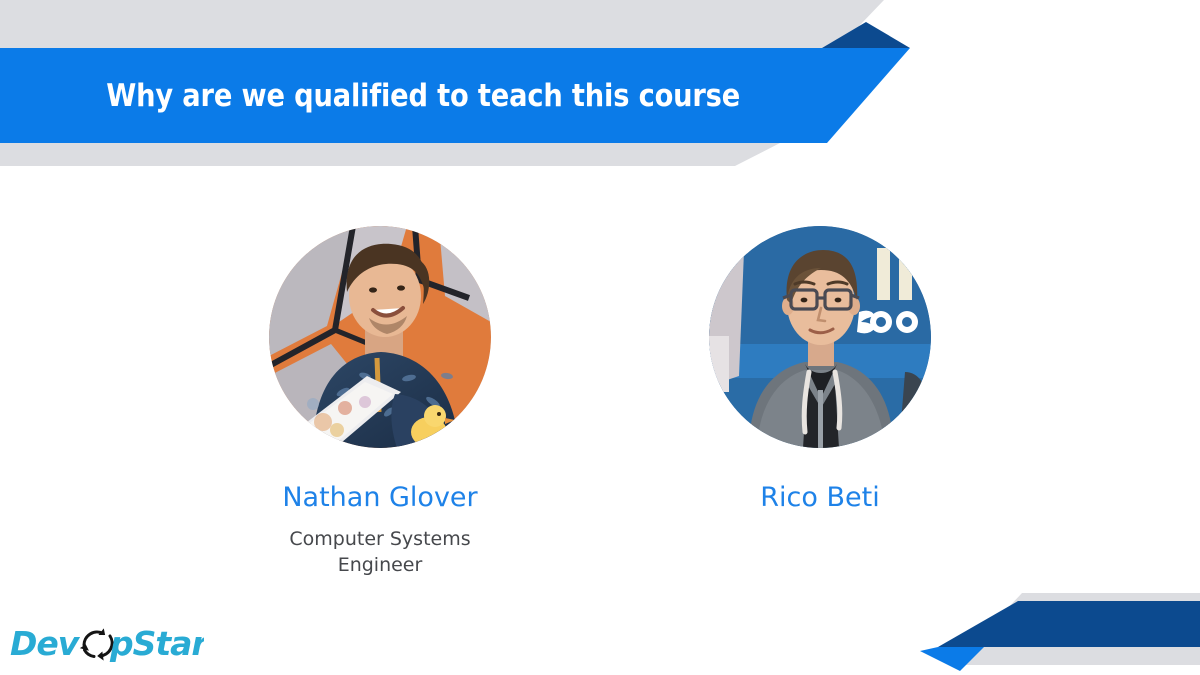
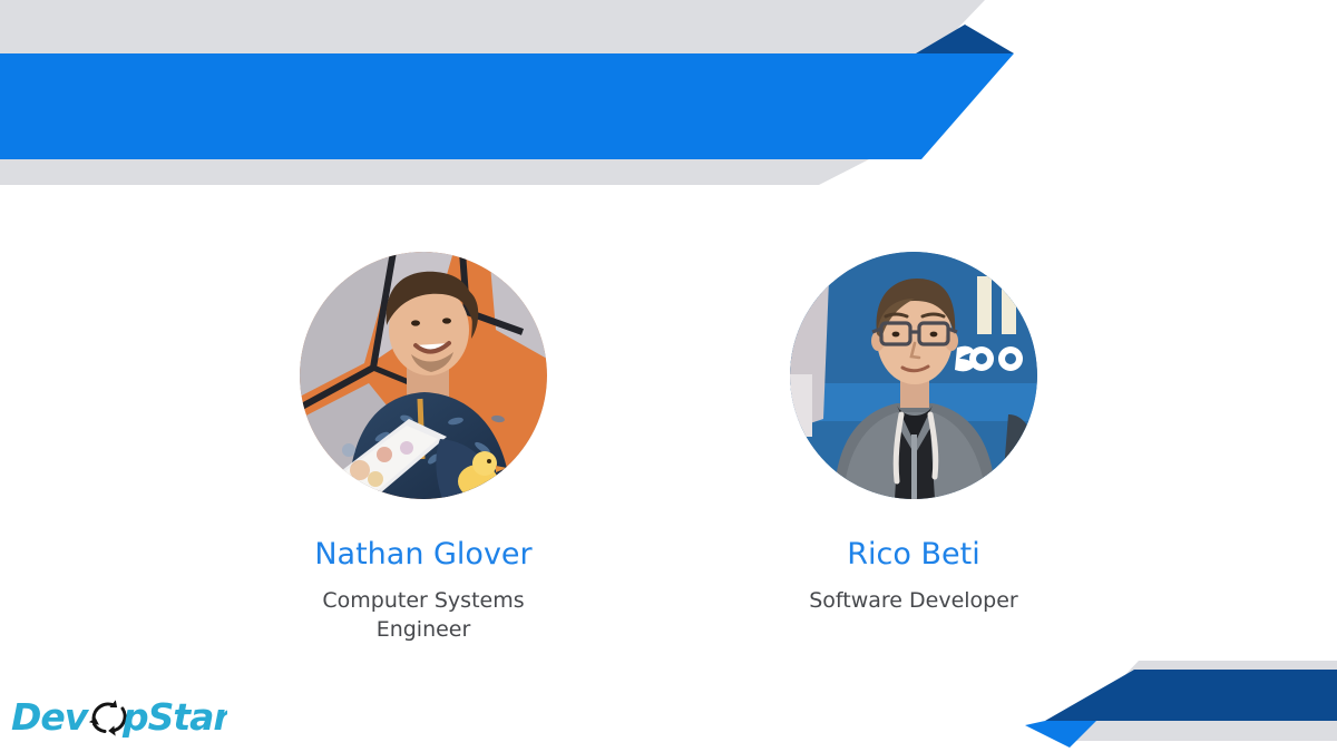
- Why are we qualified to teach this course
  Nathan Glover
  Computer Systems Engineer
  Rico Beti
+ Software Developer
  Dev
  pStar
